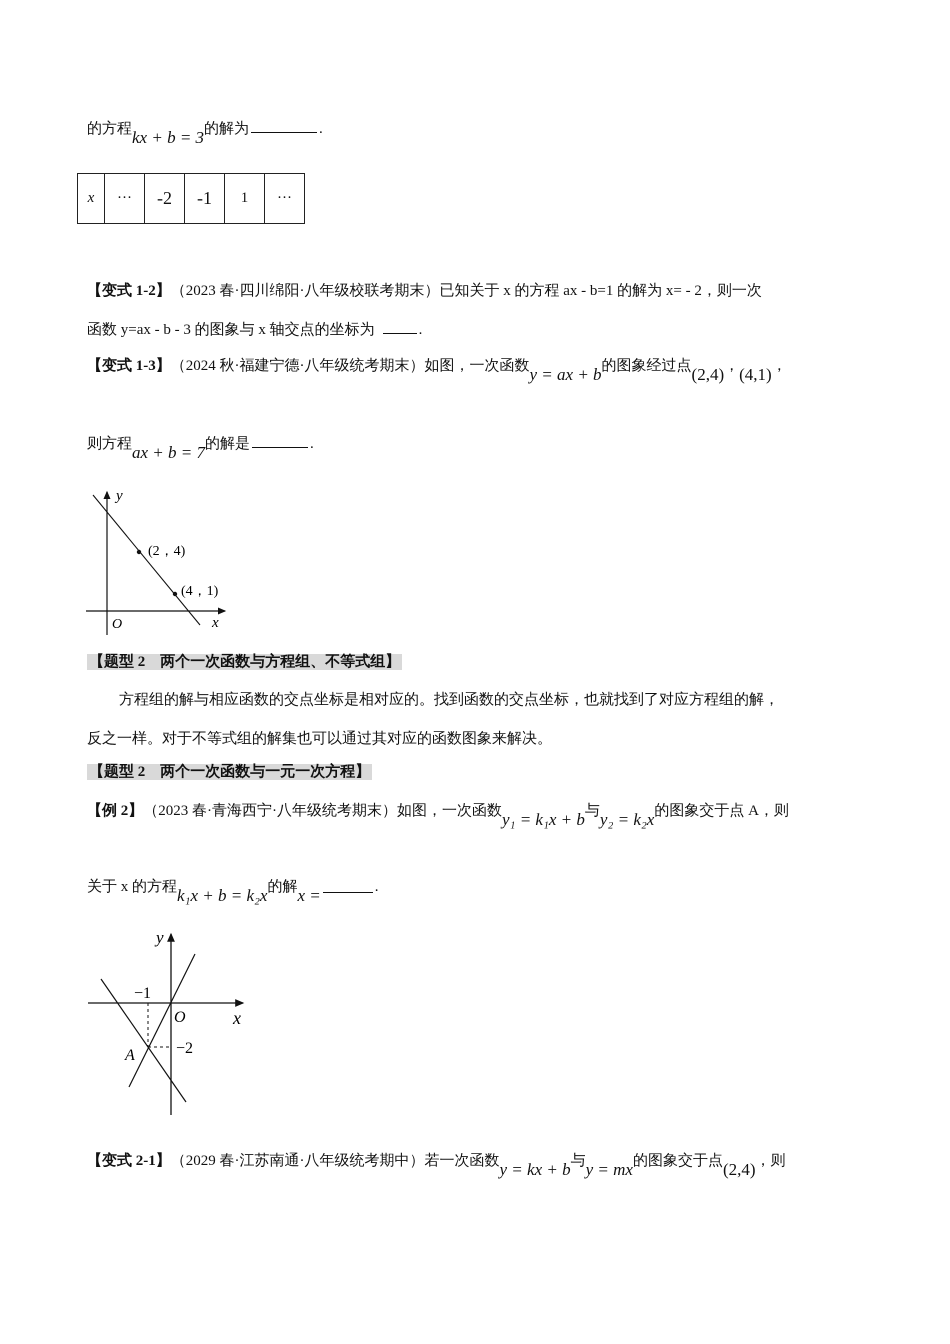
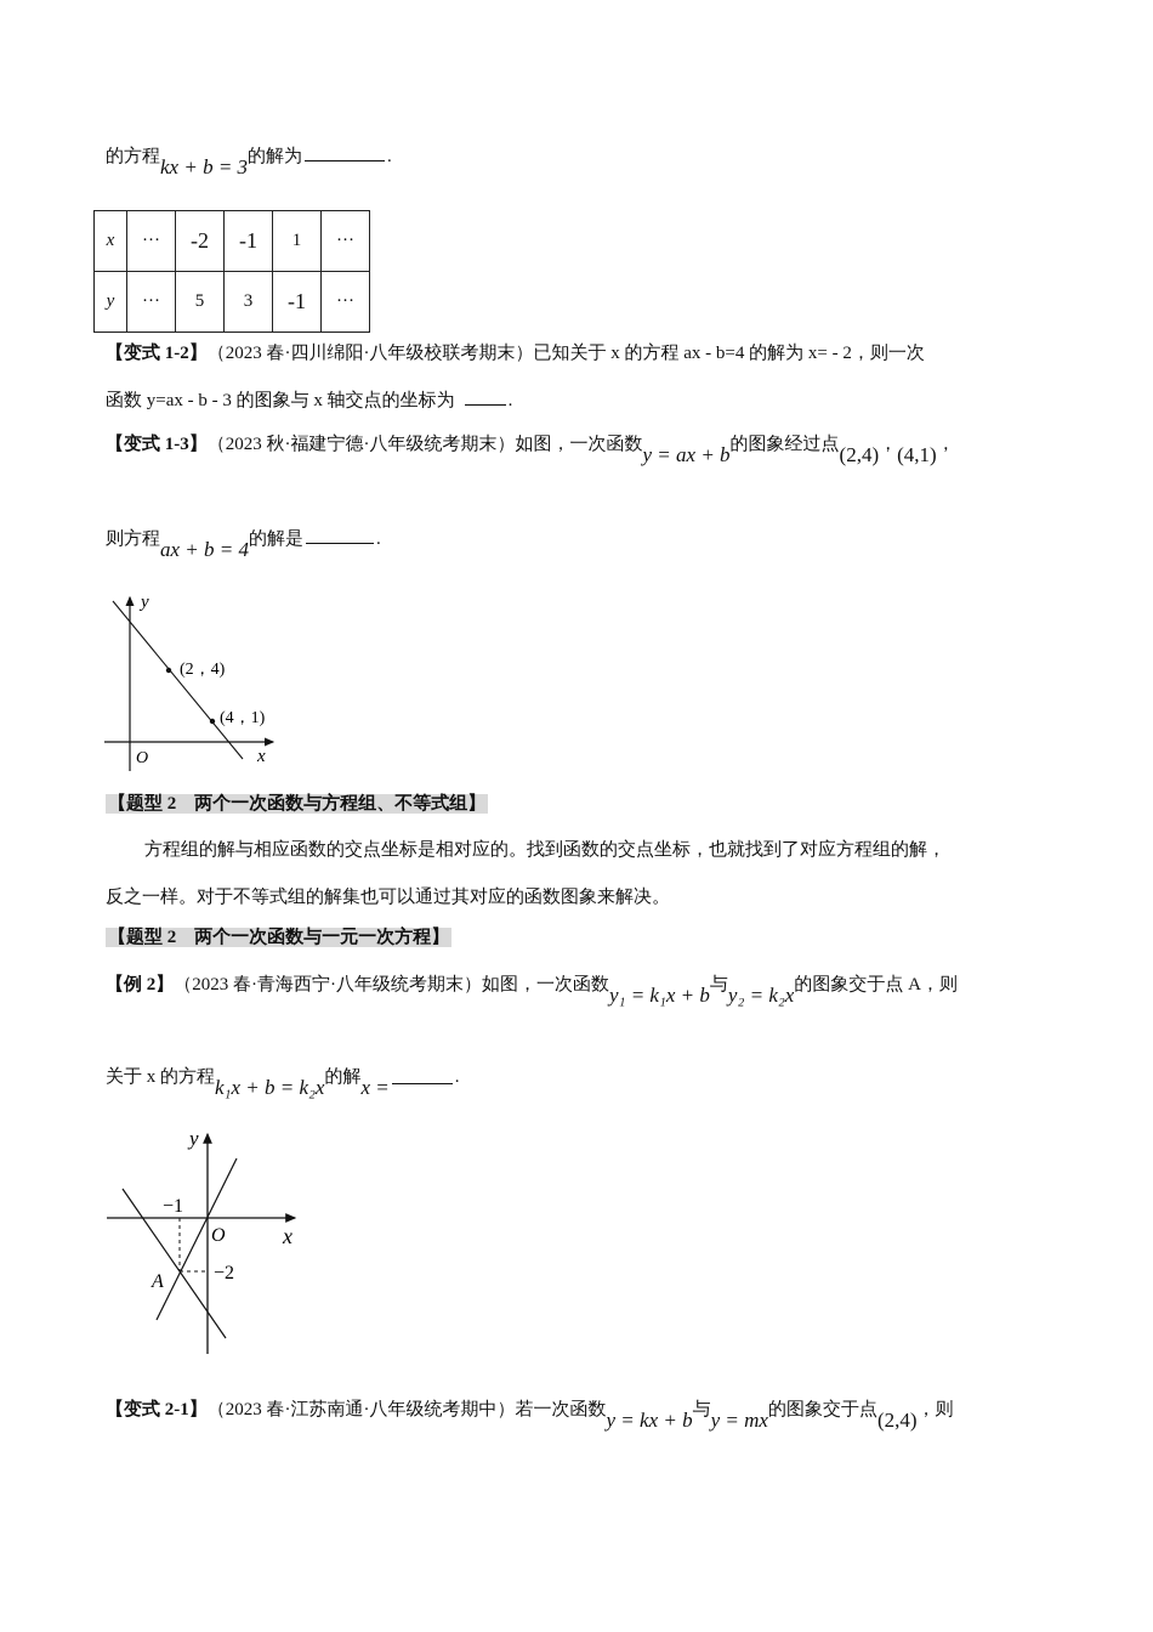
  的方程kx + b = 3的解为 .
  x	···	-2	-1	1	···
+ y	···	5	3	-1	···
- 【变式 1-2】（2023 春·四川绵阳·八年级校联考期末）已知关于 x 的方程 ax - b=1 的解为 x= - 2，则一次
+ 【变式 1-2】（2023 春·四川绵阳·八年级校联考期末）已知关于 x 的方程 ax - b=4 的解为 x= - 2，则一次
  函数 y=ax - b - 3 的图象与 x 轴交点的坐标为 .
- 【变式 1-3】（2024 秋·福建宁德·八年级统考期末）如图，一次函数y = ax + b的图象经过点(2,4)，(4,1)，
+ 【变式 1-3】（2023 秋·福建宁德·八年级统考期末）如图，一次函数y = ax + b的图象经过点(2,4)，(4,1)，
- 则方程ax + b = 7的解是 .
+ 则方程ax + b = 4的解是 .
  y
  x
  O
  (2，4)
  (4，1)
  【题型 2 两个一次函数与方程组、不等式组】
  方程组的解与相应函数的交点坐标是相对应的。找到函数的交点坐标，也就找到了对应方程组的解，
  反之一样。对于不等式组的解集也可以通过其对应的函数图象来解决。
  【题型 2 两个一次函数与一元一次方程】
  【例 2】（2023 春·青海西宁·八年级统考期末）如图，一次函数y₁ = k₁x + b与y₂ = k₂x的图象交于点 A，则
  关于 x 的方程k₁x + b = k₂x的解x = .
  y
  x
  O
  −1
  −2
  A
- 【变式 2-1】（2029 春·江苏南通·八年级统考期中）若一次函数y = kx + b与y = mx的图象交于点(2,4)，则
+ 【变式 2-1】（2023 春·江苏南通·八年级统考期中）若一次函数y = kx + b与y = mx的图象交于点(2,4)，则
